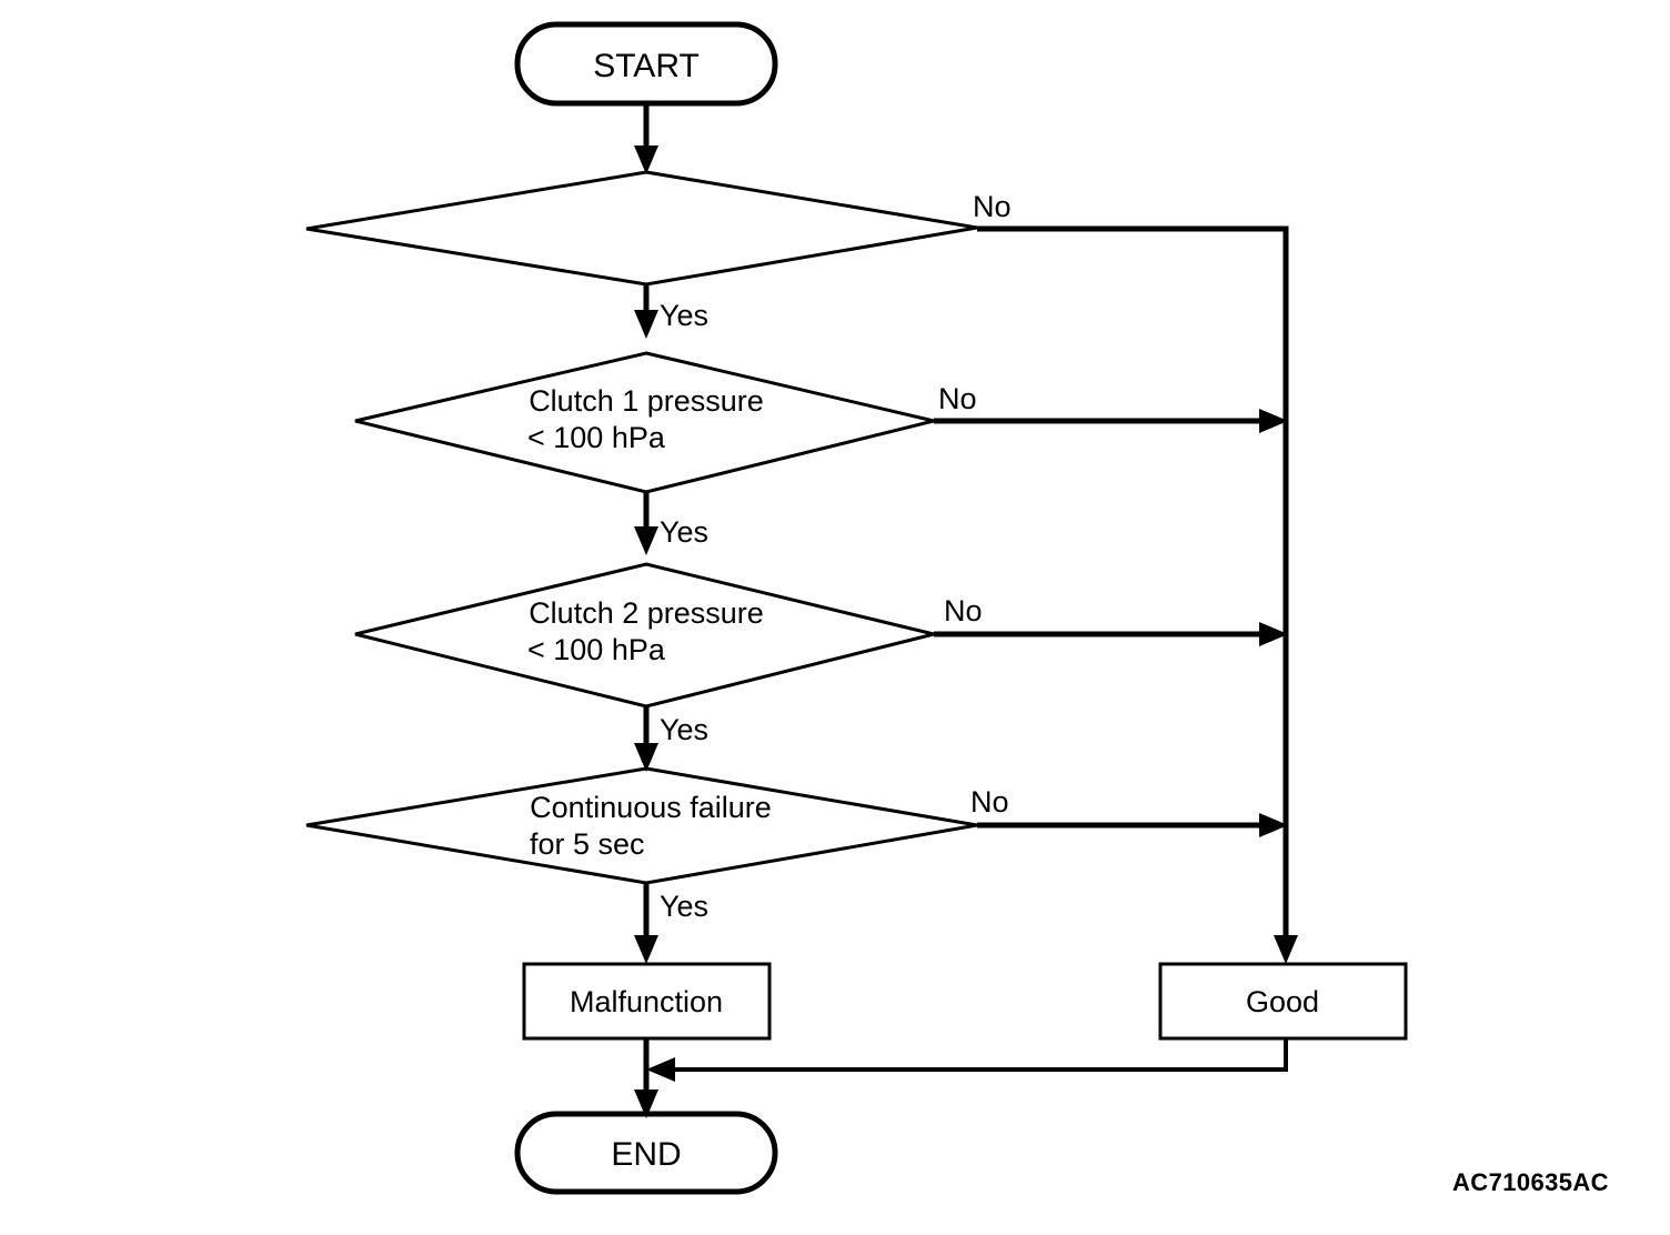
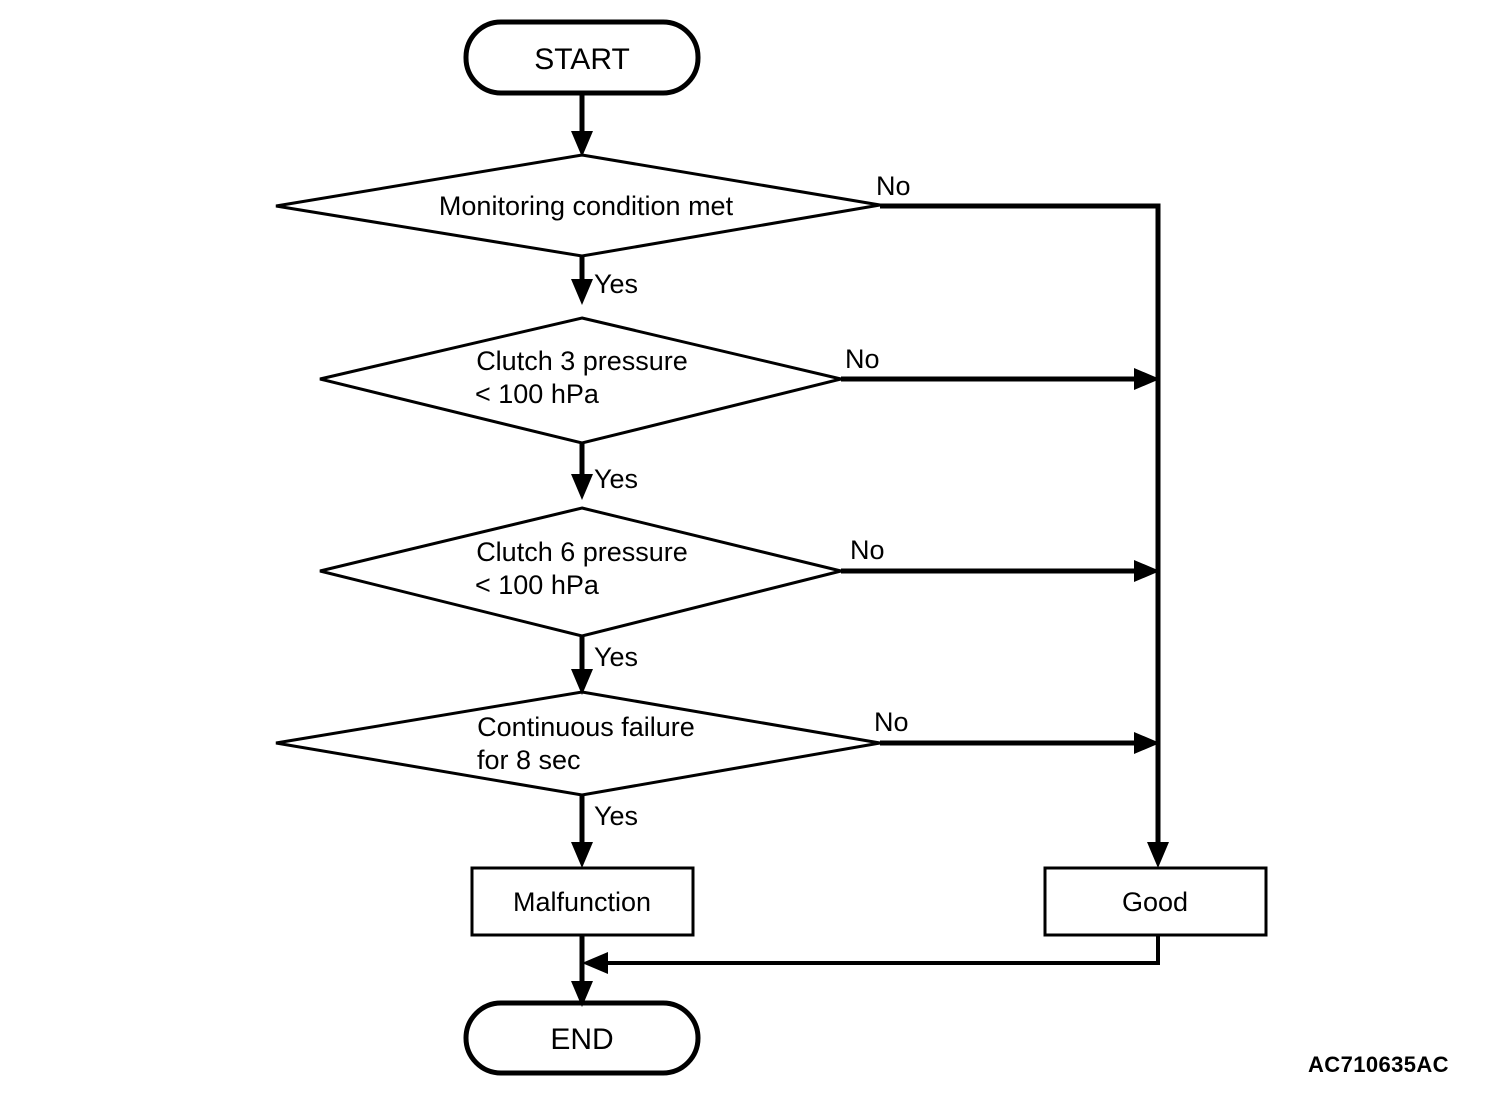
  START
+ Monitoring condition met
- Clutch 1 pressure
+ Clutch 3 pressure
  < 100 hPa
- Clutch 2 pressure
+ Clutch 6 pressure
  < 100 hPa
  Continuous failure
- for 5 sec
+ for 8 sec
  Malfunction
  Good
  END
  Yes
  Yes
  Yes
  Yes
  No
  No
  No
  No
  AC710635AC
